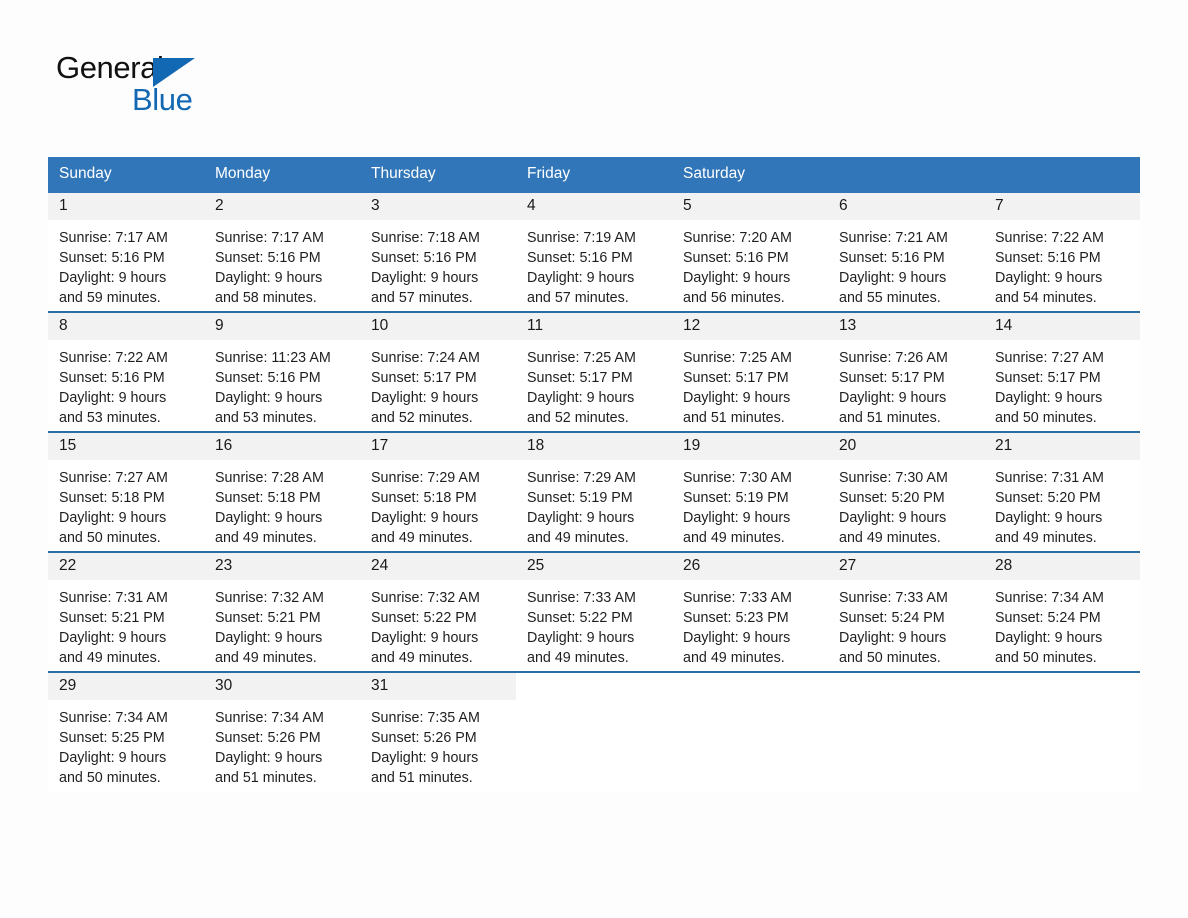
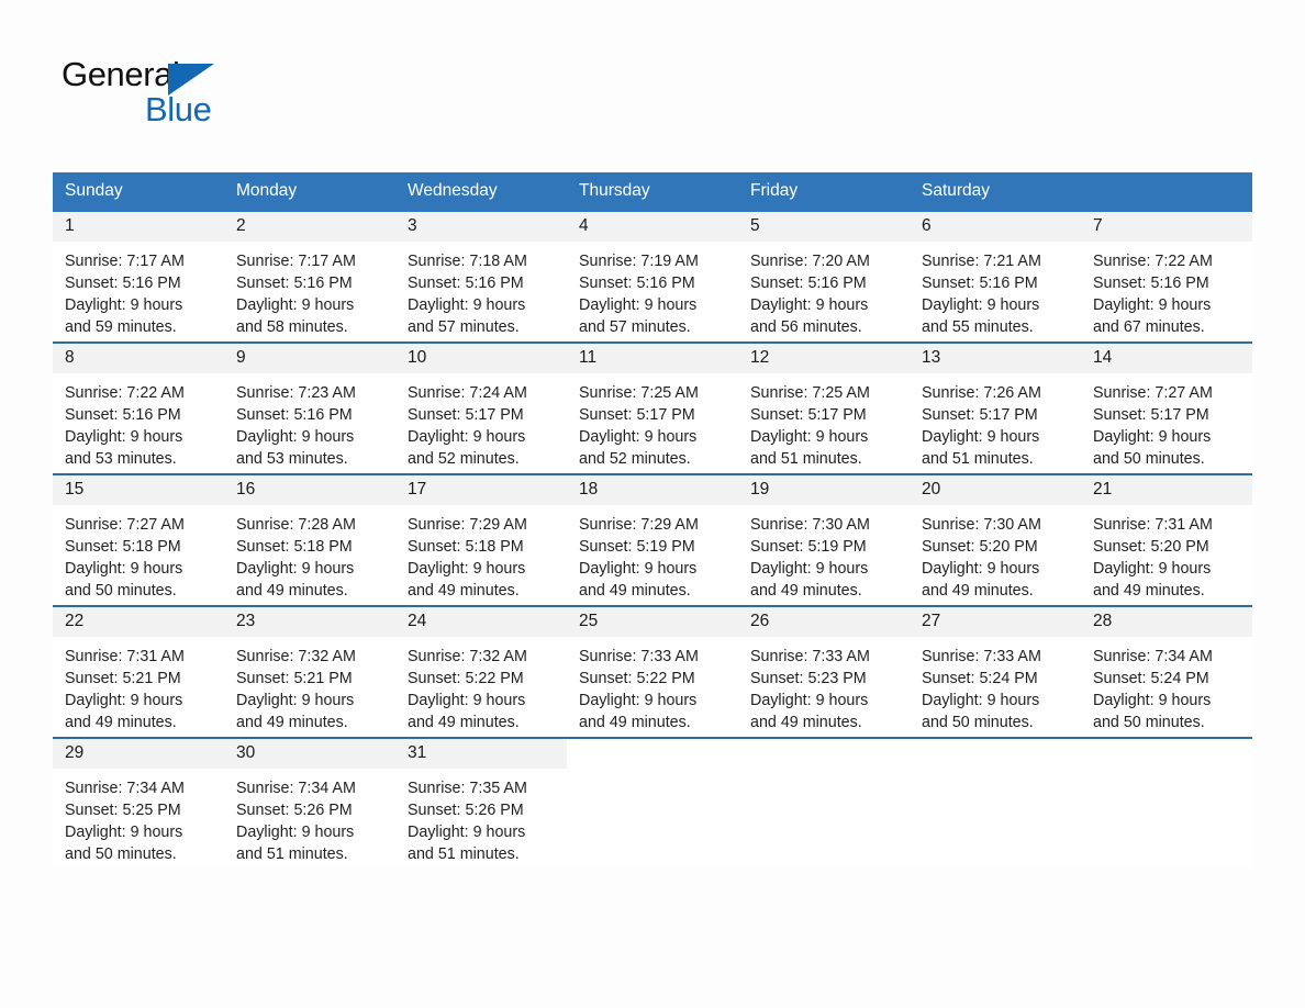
  General
  Blue
  Sunday
  Monday
+ Wednesday
  Thursday
  Friday
  Saturday
  1
  Sunrise: 7:17 AM
  Sunset: 5:16 PM
  Daylight: 9 hours
  and 59 minutes.
  2
  Sunrise: 7:17 AM
  Sunset: 5:16 PM
  Daylight: 9 hours
  and 58 minutes.
  3
  Sunrise: 7:18 AM
  Sunset: 5:16 PM
  Daylight: 9 hours
  and 57 minutes.
  4
  Sunrise: 7:19 AM
  Sunset: 5:16 PM
  Daylight: 9 hours
  and 57 minutes.
  5
  Sunrise: 7:20 AM
  Sunset: 5:16 PM
  Daylight: 9 hours
  and 56 minutes.
  6
  Sunrise: 7:21 AM
  Sunset: 5:16 PM
  Daylight: 9 hours
  and 55 minutes.
  7
  Sunrise: 7:22 AM
  Sunset: 5:16 PM
  Daylight: 9 hours
- and 54 minutes.
+ and 67 minutes.
  8
  Sunrise: 7:22 AM
  Sunset: 5:16 PM
  Daylight: 9 hours
  and 53 minutes.
  9
- Sunrise: 11:23 AM
+ Sunrise: 7:23 AM
  Sunset: 5:16 PM
  Daylight: 9 hours
  and 53 minutes.
  10
  Sunrise: 7:24 AM
  Sunset: 5:17 PM
  Daylight: 9 hours
  and 52 minutes.
  11
  Sunrise: 7:25 AM
  Sunset: 5:17 PM
  Daylight: 9 hours
  and 52 minutes.
  12
  Sunrise: 7:25 AM
  Sunset: 5:17 PM
  Daylight: 9 hours
  and 51 minutes.
  13
  Sunrise: 7:26 AM
  Sunset: 5:17 PM
  Daylight: 9 hours
  and 51 minutes.
  14
  Sunrise: 7:27 AM
  Sunset: 5:17 PM
  Daylight: 9 hours
  and 50 minutes.
  15
  Sunrise: 7:27 AM
  Sunset: 5:18 PM
  Daylight: 9 hours
  and 50 minutes.
  16
  Sunrise: 7:28 AM
  Sunset: 5:18 PM
  Daylight: 9 hours
  and 49 minutes.
  17
  Sunrise: 7:29 AM
  Sunset: 5:18 PM
  Daylight: 9 hours
  and 49 minutes.
  18
  Sunrise: 7:29 AM
  Sunset: 5:19 PM
  Daylight: 9 hours
  and 49 minutes.
  19
  Sunrise: 7:30 AM
  Sunset: 5:19 PM
  Daylight: 9 hours
  and 49 minutes.
  20
  Sunrise: 7:30 AM
  Sunset: 5:20 PM
  Daylight: 9 hours
  and 49 minutes.
  21
  Sunrise: 7:31 AM
  Sunset: 5:20 PM
  Daylight: 9 hours
  and 49 minutes.
  22
  Sunrise: 7:31 AM
  Sunset: 5:21 PM
  Daylight: 9 hours
  and 49 minutes.
  23
  Sunrise: 7:32 AM
  Sunset: 5:21 PM
  Daylight: 9 hours
  and 49 minutes.
  24
  Sunrise: 7:32 AM
  Sunset: 5:22 PM
  Daylight: 9 hours
  and 49 minutes.
  25
  Sunrise: 7:33 AM
  Sunset: 5:22 PM
  Daylight: 9 hours
  and 49 minutes.
  26
  Sunrise: 7:33 AM
  Sunset: 5:23 PM
  Daylight: 9 hours
  and 49 minutes.
  27
  Sunrise: 7:33 AM
  Sunset: 5:24 PM
  Daylight: 9 hours
  and 50 minutes.
  28
  Sunrise: 7:34 AM
  Sunset: 5:24 PM
  Daylight: 9 hours
  and 50 minutes.
  29
  Sunrise: 7:34 AM
  Sunset: 5:25 PM
  Daylight: 9 hours
  and 50 minutes.
  30
  Sunrise: 7:34 AM
  Sunset: 5:26 PM
  Daylight: 9 hours
  and 51 minutes.
  31
  Sunrise: 7:35 AM
  Sunset: 5:26 PM
  Daylight: 9 hours
  and 51 minutes.
